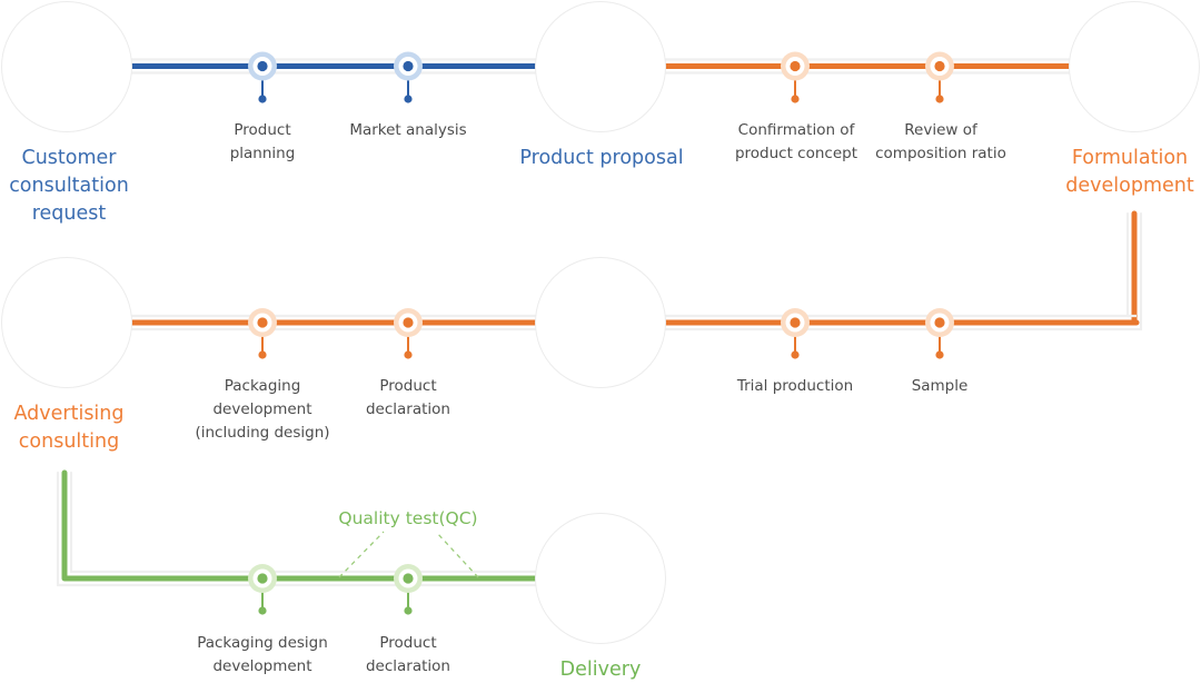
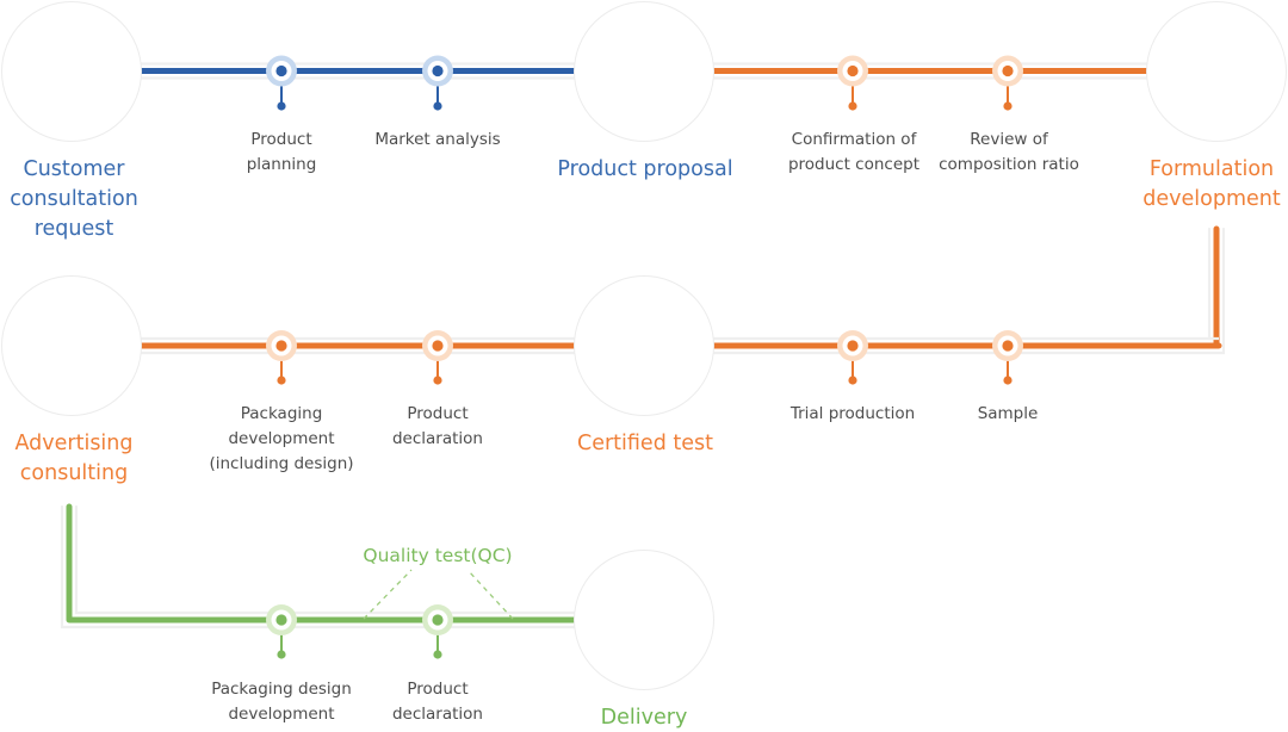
  Customer
  consultation
  request
  Product
  planning
  Market analysis
  Product proposal
  Confirmation of
  product concept
  Review of
  composition ratio
  Formulation
  development
  Advertising
  consulting
  Packaging
  development
  (including design)
  Product
  declaration
+ Certified test
  Trial production
  Sample
  Quality test(QC)
  Packaging design
  development
  Product
  declaration
  Delivery
